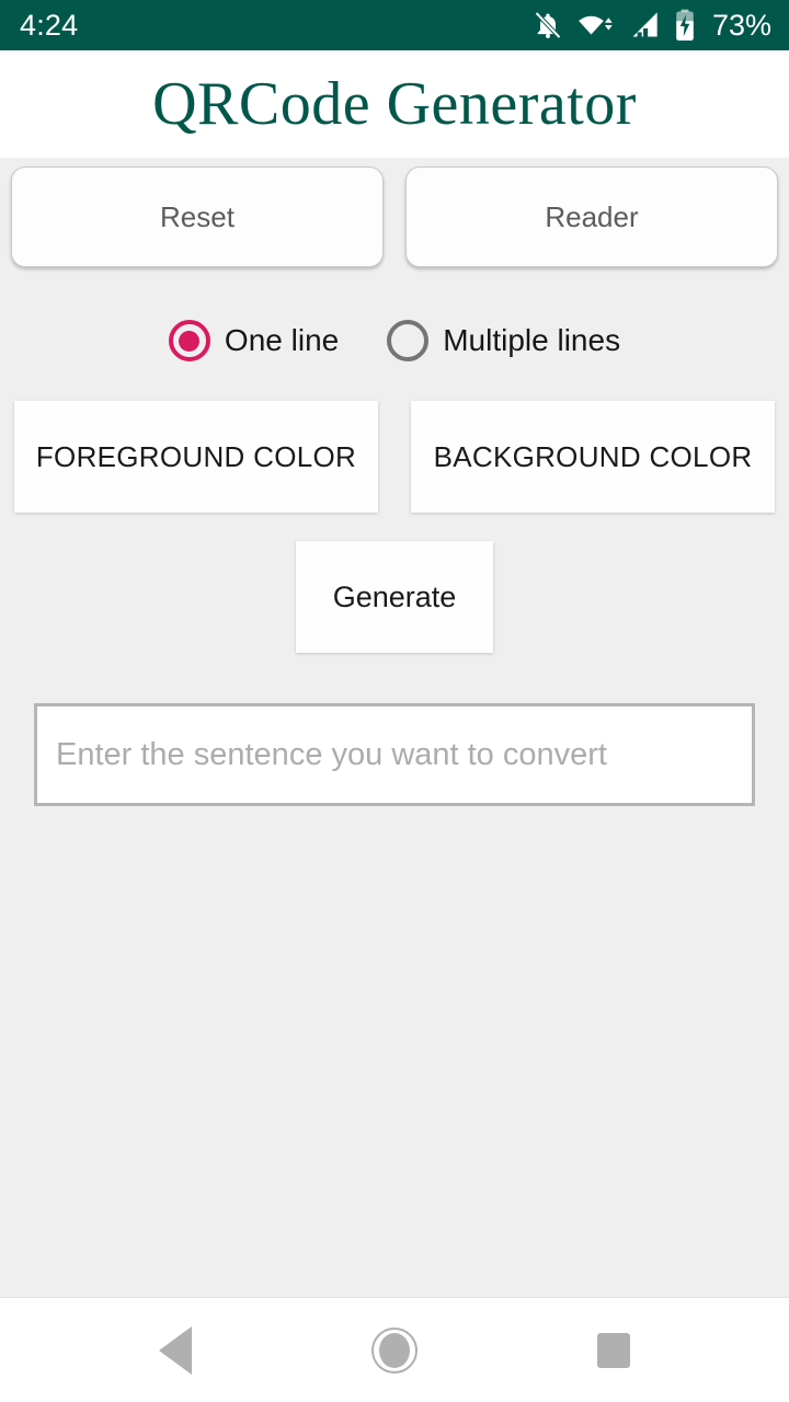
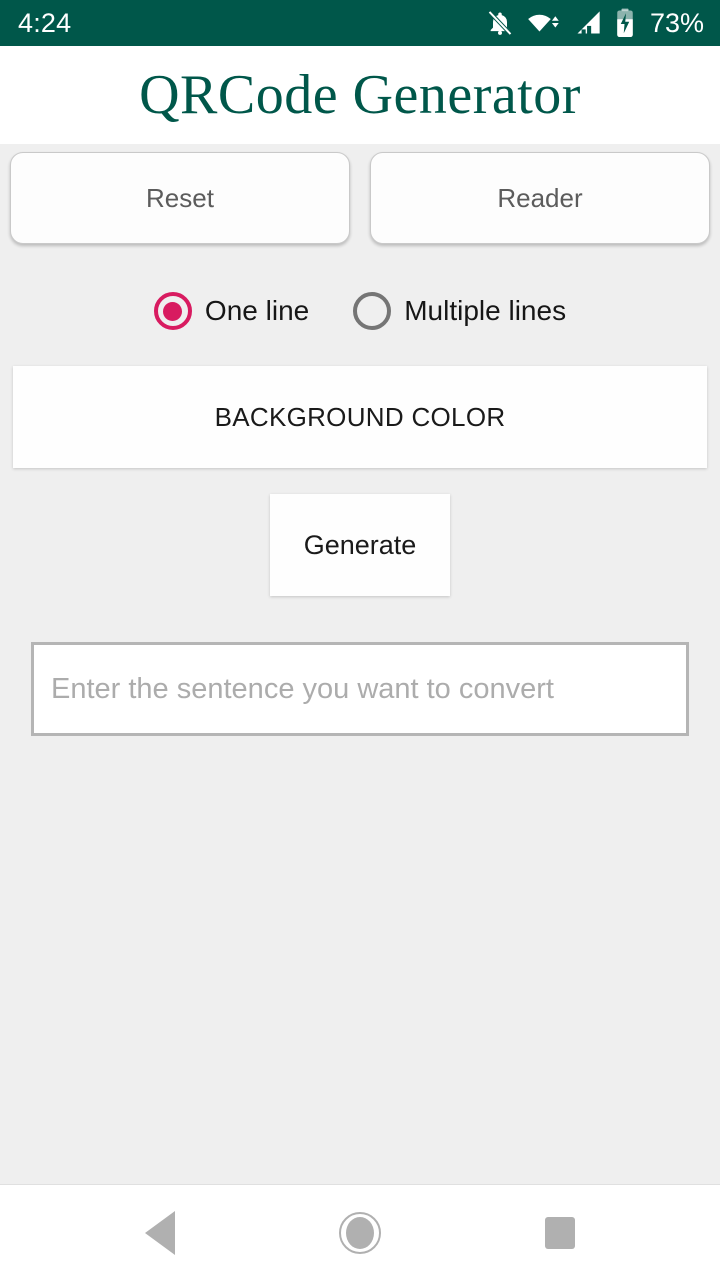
  4:24
  73%
  QRCode Generator
  Reset
  Reader
  One line
  Multiple lines
- FOREGROUND COLOR
  BACKGROUND COLOR
  Generate
  Enter the sentence you want to convert
